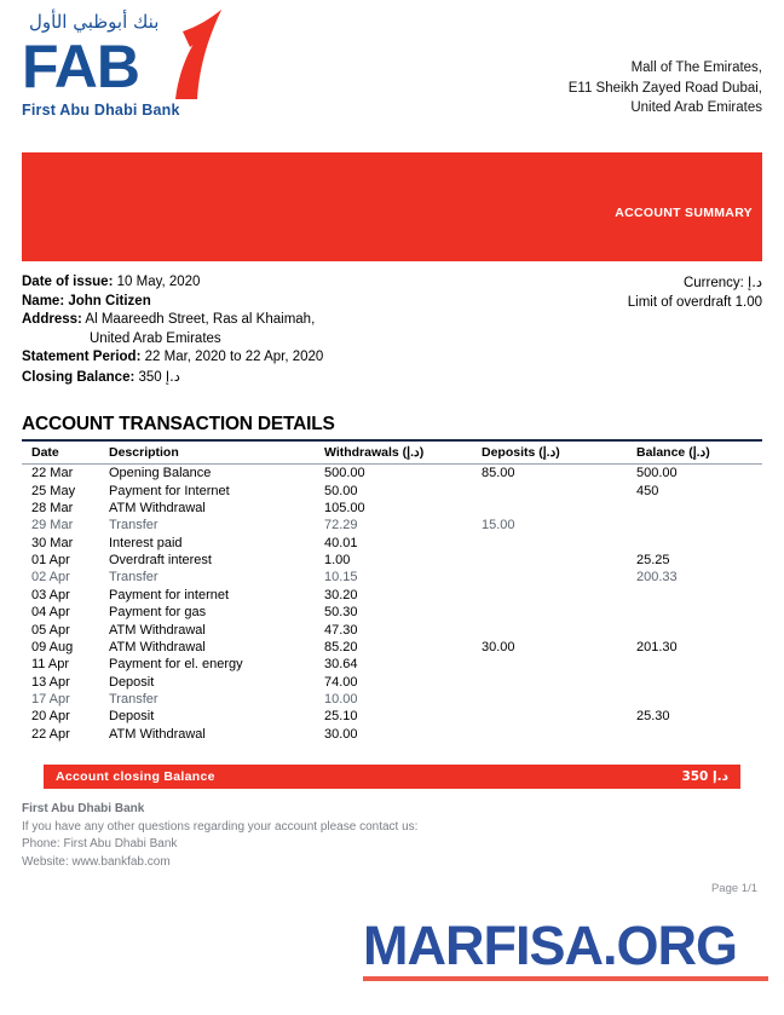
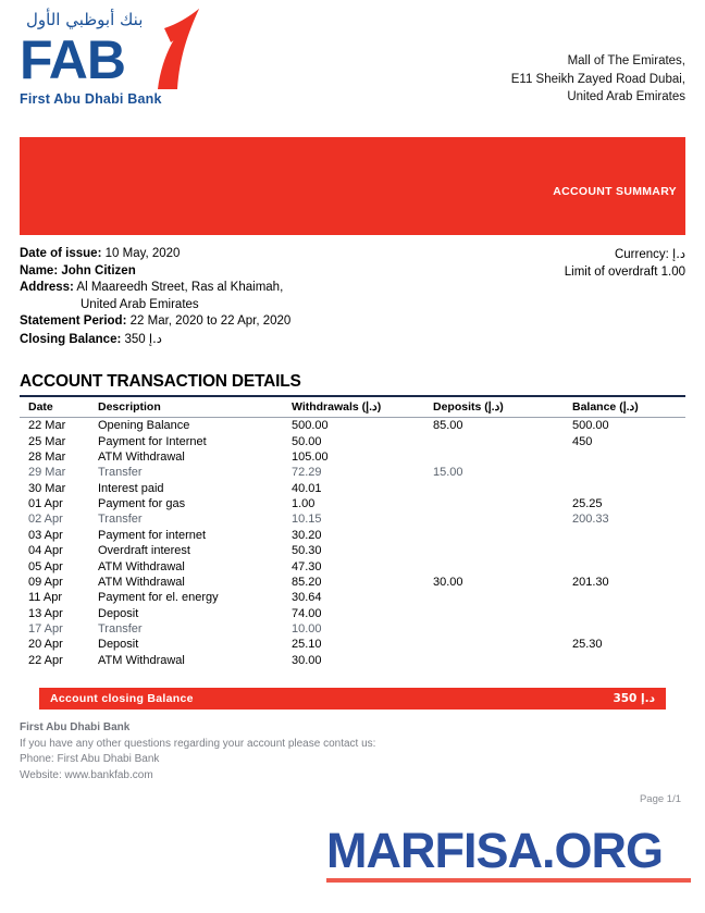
  بنك أبوظبي الأول
  FAB
  First Abu Dhabi Bank
  Mall of The Emirates,
  E11 Sheikh Zayed Road Dubai,
  United Arab Emirates
  ACCOUNT SUMMARY
  Date of issue: 10 May, 2020
  Name: John Citizen
  Address: Al Maareedh Street, Ras al Khaimah,
  United Arab Emirates
  Statement Period: 22 Mar, 2020 to 22 Apr, 2020
  Closing Balance: 350 د.إ
  Currency: د.إ
  Limit of overdraft 1.00
  ACCOUNT TRANSACTION DETAILS
  Date	Description	Withdrawals (د.إ)	Deposits (د.إ)	Balance (د.إ)
  22 Mar	Opening Balance	500.00	85.00	500.00
- 25 May	Payment for Internet	50.00		450
+ 25 Mar	Payment for Internet	50.00		450
  28 Mar	ATM Withdrawal	105.00
  29 Mar	Transfer	72.29	15.00
  30 Mar	Interest paid	40.01
- 01 Apr	Overdraft interest	1.00		25.25
+ 01 Apr	Payment for gas	1.00		25.25
  02 Apr	Transfer	10.15		200.33
  03 Apr	Payment for internet	30.20
- 04 Apr	Payment for gas	50.30
+ 04 Apr	Overdraft interest	50.30
  05 Apr	ATM Withdrawal	47.30
- 09 Aug	ATM Withdrawal	85.20	30.00	201.30
+ 09 Apr	ATM Withdrawal	85.20	30.00	201.30
  11 Apr	Payment for el. energy	30.64
  13 Apr	Deposit	74.00
  17 Apr	Transfer	10.00
  20 Apr	Deposit	25.10		25.30
  22 Apr	ATM Withdrawal	30.00
  Account closing Balance
  د.إ 350
  First Abu Dhabi Bank
  If you have any other questions regarding your account please contact us:
  Phone: First Abu Dhabi Bank
  Website: www.bankfab.com
  Page 1/1
  MARFISA.ORG
